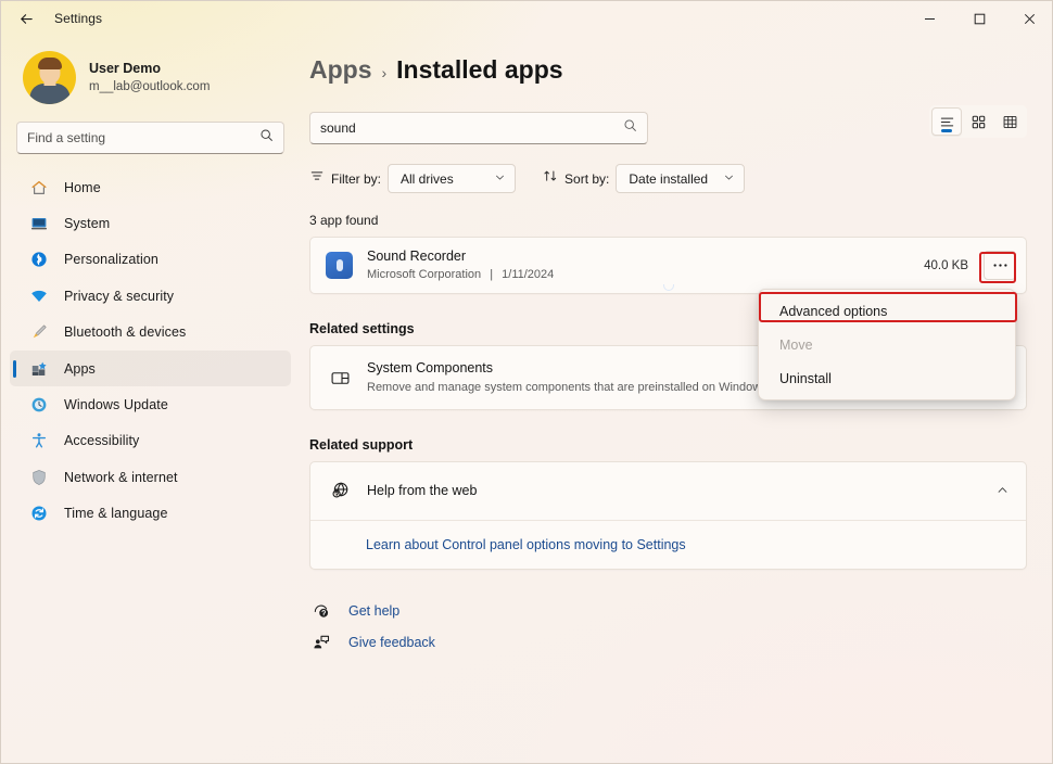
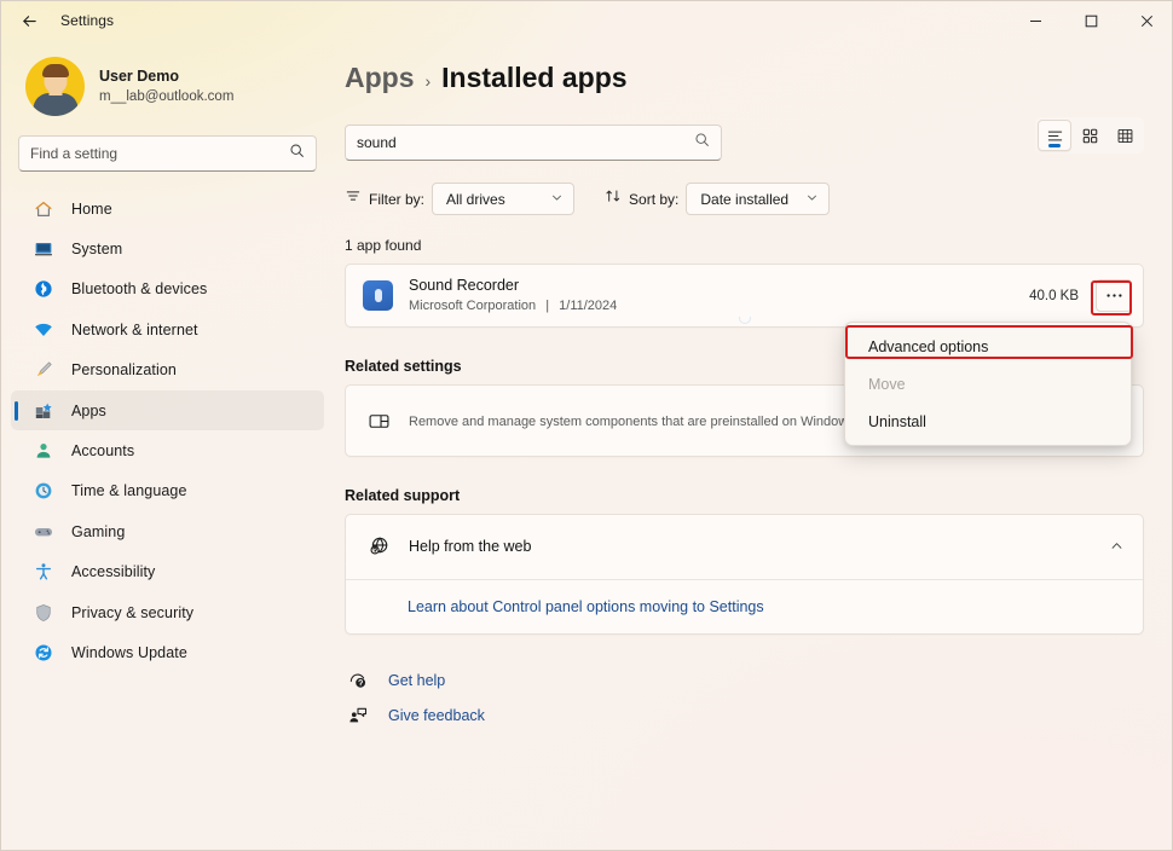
  Settings
  User Demo
  m__lab@outlook.com
  Find a setting
  Home
  System
- Personalization
+ Bluetooth & devices
- Privacy & security
+ Network & internet
- Bluetooth & devices
+ Personalization
  Apps
+ Accounts
- Windows Update
+ Time & language
+ Gaming
  Accessibility
- Network & internet
+ Privacy & security
- Time & language
+ Windows Update
  Apps
  ›
  Installed apps
  sound
  Filter by:
  All drives
  Sort by:
  Date installed
- 3 app found
+ 1 app found
  Sound Recorder
  Microsoft Corporation | 1/11/2024
  40.0 KB
  Related settings
- System Components
  Remove and manage system components that are preinstalled on Windo
  Related support
  Help from the web
  Learn about Control panel options moving to Settings
  Get help
  Give feedback
  Advanced options
  Move
  Uninstall
